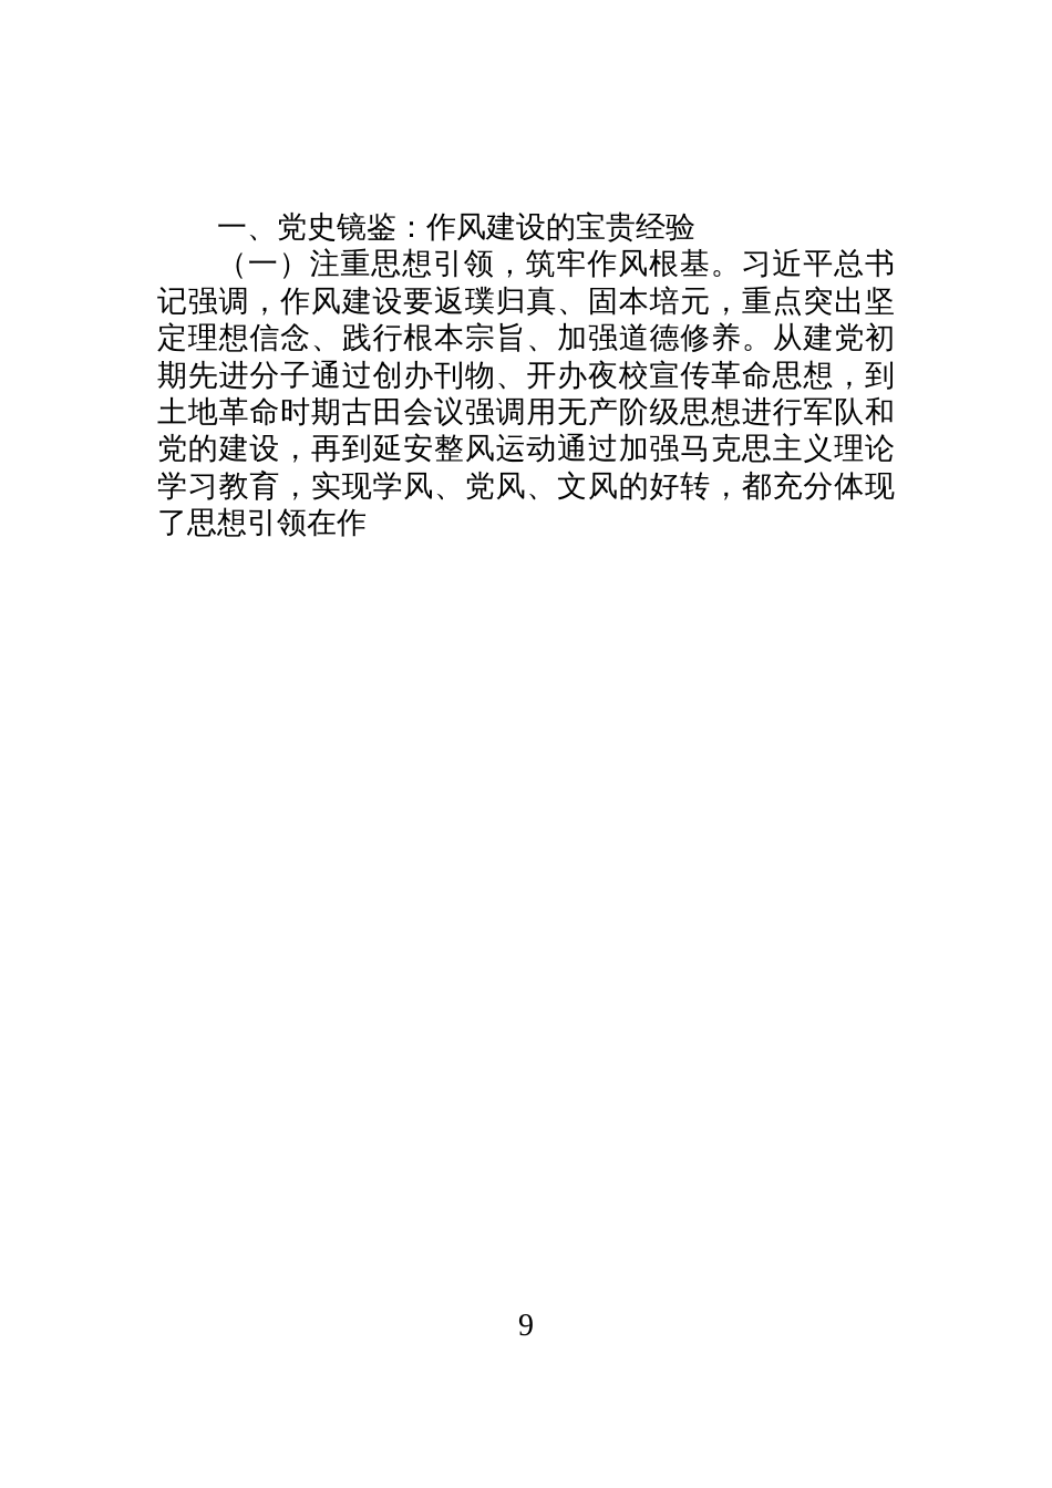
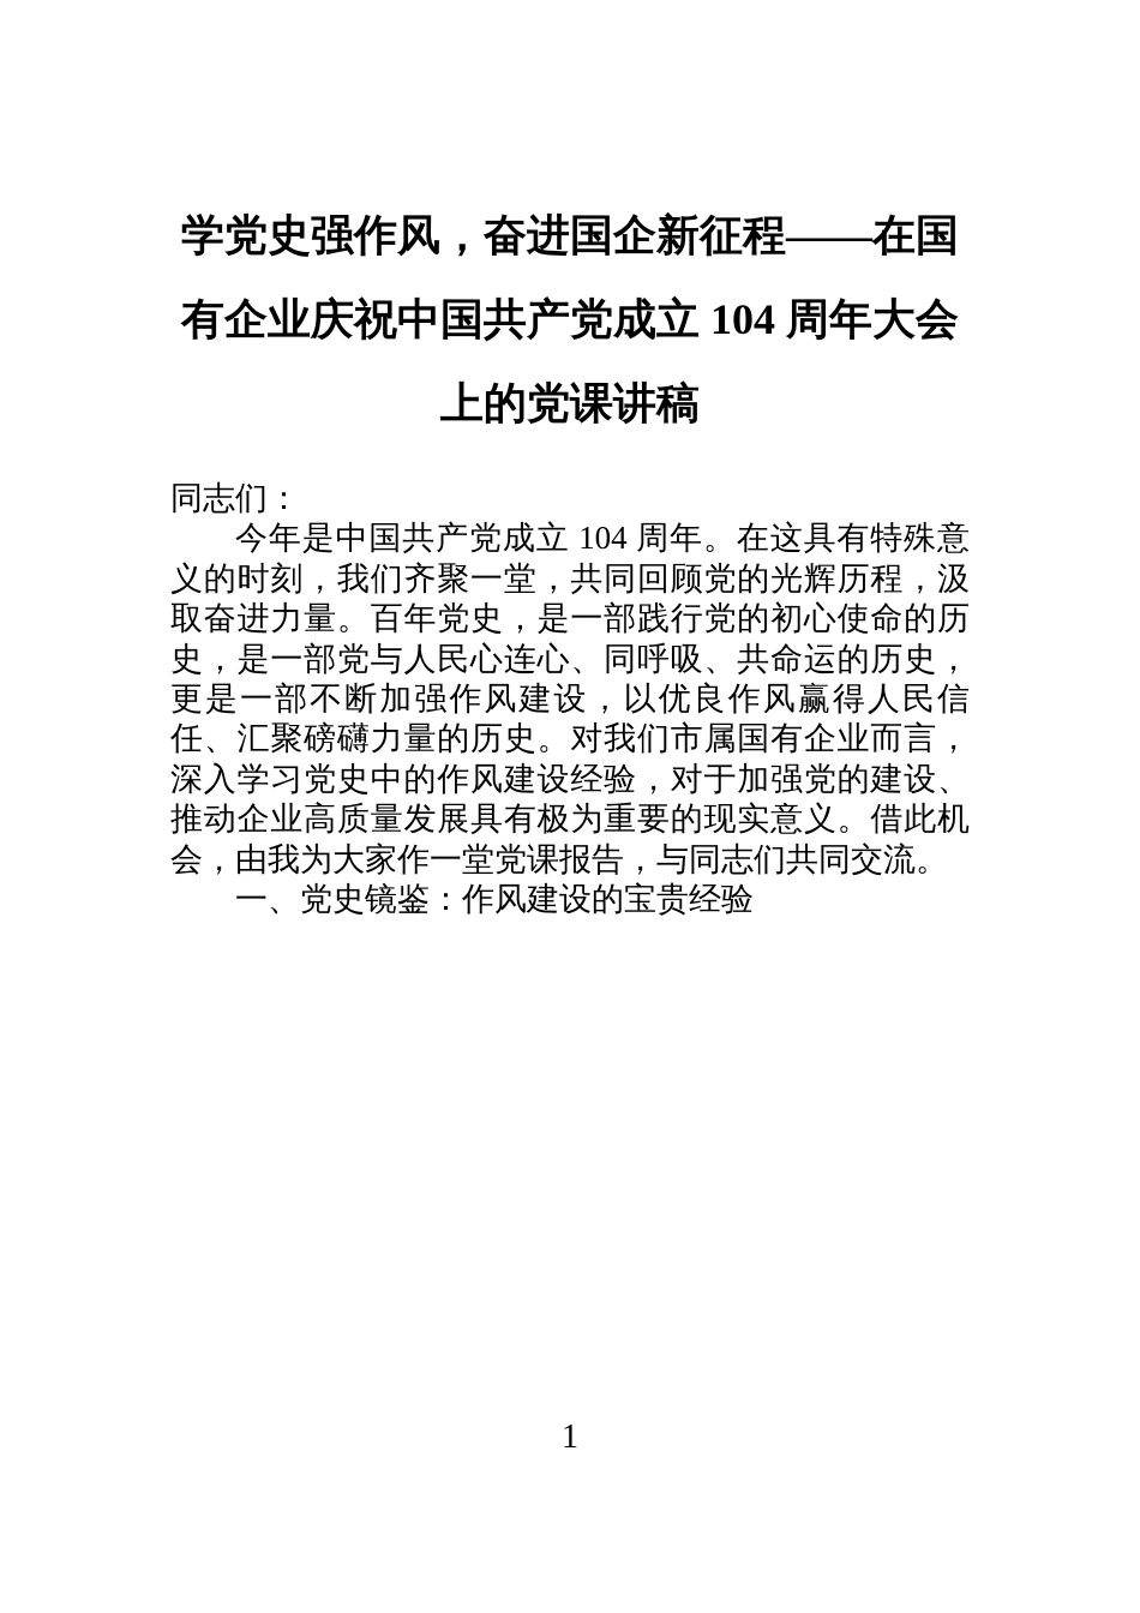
+ 学党史强作风，奋进国企新征程——在国有企业庆祝中国共产党成立 104 周年大会上的党课讲稿
+ 同志们：
+ 今年是中国共产党成立 104 周年。在这具有特殊意义的时刻，我们齐聚一堂，共同回顾党的光辉历程，汲取奋进力量。百年党史，是一部践行党的初心使命的历史，是一部党与人民心连心、同呼吸、共命运的历史，更是一部不断加强作风建设，以优良作风赢得人民信任、汇聚磅礴力量的历史。对我们市属国有企业而言，深入学习党史中的作风建设经验，对于加强党的建设、推动企业高质量发展具有极为重要的现实意义。借此机会，由我为大家作一堂党课报告，与同志们共同交流。
  一、党史镜鉴：作风建设的宝贵经验
- （一）注重思想引领，筑牢作风根基。习近平总书记强调，作风建设要返璞归真、固本培元，重点突出坚定理想信念、践行根本宗旨、加强道德修养。从建党初期先进分子通过创办刊物、开办夜校宣传革命思想，到土地革命时期古田会议强调用无产阶级思想进行军队和党的建设，再到延安整风运动通过加强马克思主义理论学习教育，实现学风、党风、文风的好转，都充分体现了思想引领在作
- 9
+ 1
